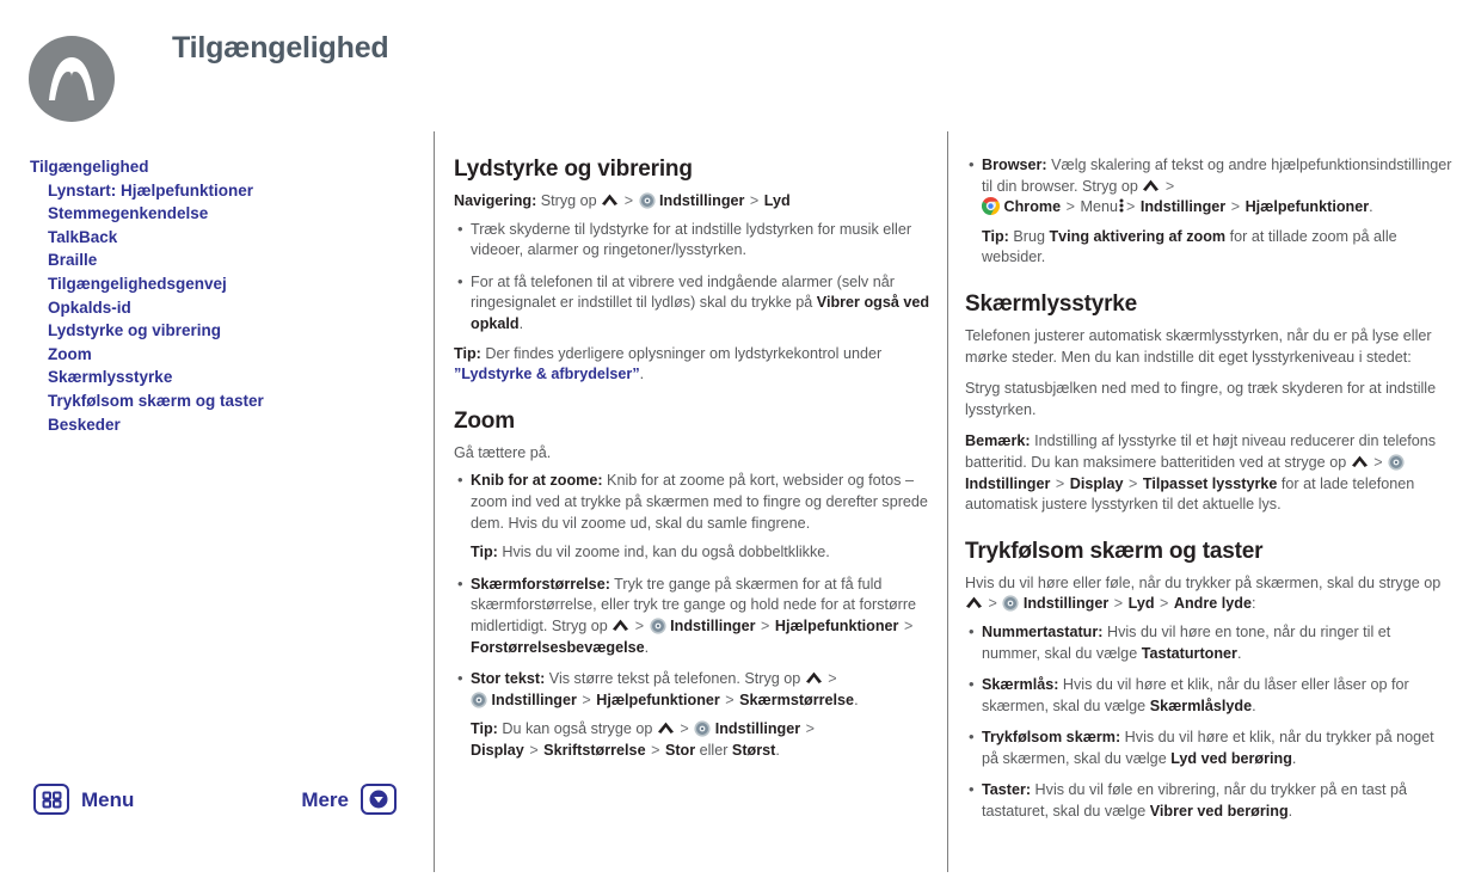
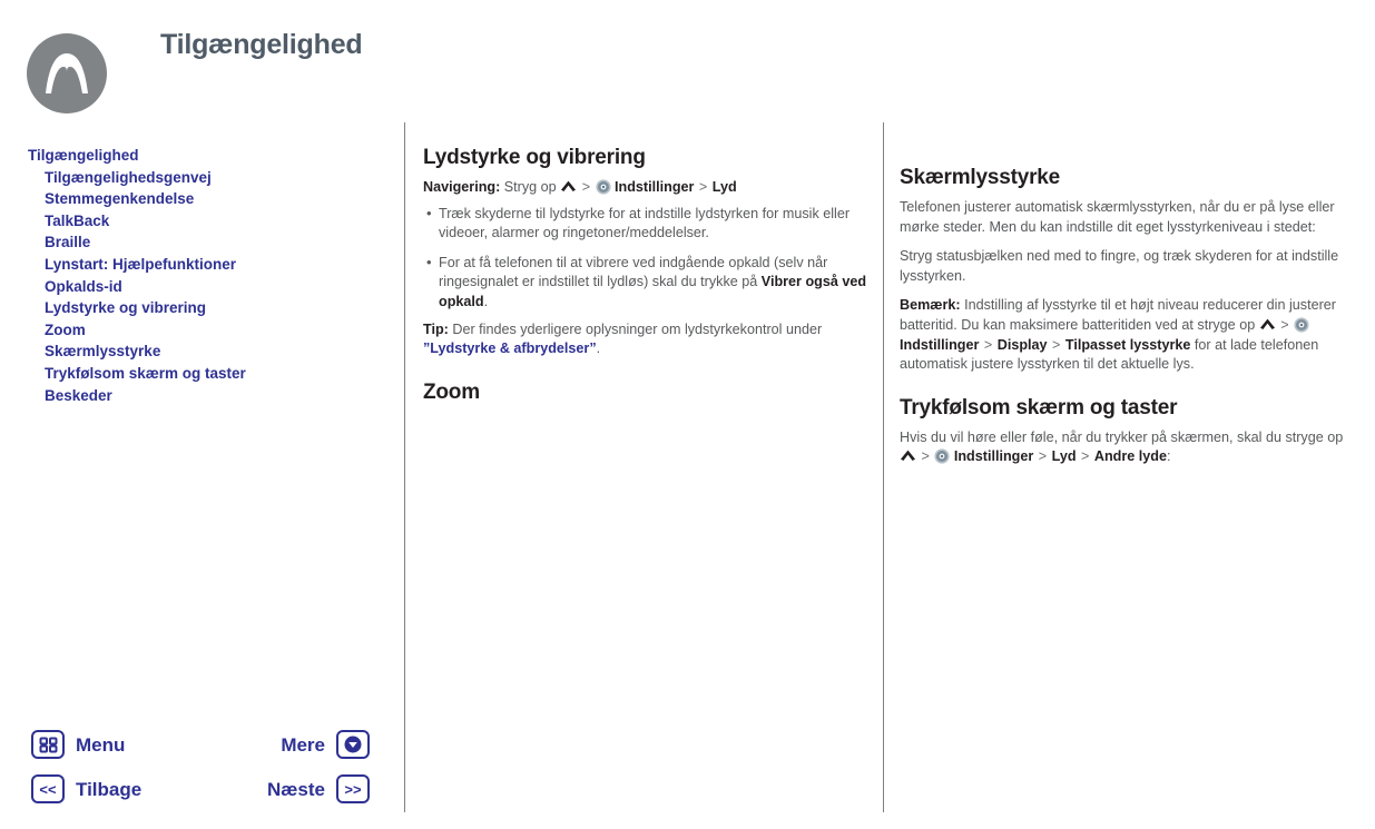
  Tilgængelighed
  Tilgængelighed
- Lynstart: Hjælpefunktioner
+ Tilgængelighedsgenvej
  Stemmegenkendelse
  TalkBack
  Braille
- Tilgængelighedsgenvej
+ Lynstart: Hjælpefunktioner
  Opkalds-id
  Lydstyrke og vibrering
  Zoom
  Skærmlysstyrke
  Trykfølsom skærm og taster
  Beskeder
  Menu
  Mere
+ <<
+ Tilbage
+ Næste
+ >>
  Lydstyrke og vibrering
  Navigering: Stryg op > Indstillinger > Lyd
- Træk skyderne til lydstyrke for at indstille lydstyrken for musik eller videoer, alarmer og ringetoner/lysstyrken.
+ Træk skyderne til lydstyrke for at indstille lydstyrken for musik eller videoer, alarmer og ringetoner/meddelelser.
- For at få telefonen til at vibrere ved indgående alarmer (selv når ringesignalet er indstillet til lydløs) skal du trykke på Vibrer også ved opkald.
+ For at få telefonen til at vibrere ved indgående opkald (selv når ringesignalet er indstillet til lydløs) skal du trykke på Vibrer også ved opkald.
  Tip: Der findes yderligere oplysninger om lydstyrkekontrol under ”Lydstyrke & afbrydelser”.
  Zoom
- Gå tættere på.
- Knib for at zoome: Knib for at zoome på kort, websider og fotos – zoom ind ved at trykke på skærmen med to fingre og derefter sprede dem. Hvis du vil zoome ud, skal du samle fingrene.
- Tip: Hvis du vil zoome ind, kan du også dobbeltklikke.
- Skærmforstørrelse: Tryk tre gange på skærmen for at få fuld skærmforstørrelse, eller tryk tre gange og hold nede for at forstørre midlertidigt. Stryg op > Indstillinger > Hjælpefunktioner > Forstørrelsesbevægelse.
- Stor tekst: Vis større tekst på telefonen. Stryg op >
- Indstillinger > Hjælpefunktioner > Skærmstørrelse.
- Tip: Du kan også stryge op > Indstillinger >
- Display > Skriftstørrelse > Stor eller Størst.
- Browser: Vælg skalering af tekst og andre hjælpefunktionsindstillinger til din browser. Stryg op >
- Chrome > Menu > Indstillinger > Hjælpefunktioner.
- Tip: Brug Tving aktivering af zoom for at tillade zoom på alle websider.
  Skærmlysstyrke
  Telefonen justerer automatisk skærmlysstyrken, når du er på lyse eller mørke steder. Men du kan indstille dit eget lysstyrkeniveau i stedet:
  Stryg statusbjælken ned med to fingre, og træk skyderen for at indstille lysstyrken.
- Bemærk: Indstilling af lysstyrke til et højt niveau reducerer din telefons batteritid. Du kan maksimere batteritiden ved at stryge op > Indstillinger > Display > Tilpasset lysstyrke for at lade telefonen automatisk justere lysstyrken til det aktuelle lys.
+ Bemærk: Indstilling af lysstyrke til et højt niveau reducerer din justerer batteritid. Du kan maksimere batteritiden ved at stryge op > Indstillinger > Display > Tilpasset lysstyrke for at lade telefonen automatisk justere lysstyrken til det aktuelle lys.
  Trykfølsom skærm og taster
  Hvis du vil høre eller føle, når du trykker på skærmen, skal du stryge op > Indstillinger > Lyd > Andre lyde:
- Nummertastatur: Hvis du vil høre en tone, når du ringer til et nummer, skal du vælge Tastaturtoner.
- Skærmlås: Hvis du vil høre et klik, når du låser eller låser op for skærmen, skal du vælge Skærmlåslyde.
- Trykfølsom skærm: Hvis du vil høre et klik, når du trykker på noget på skærmen, skal du vælge Lyd ved berøring.
- Taster: Hvis du vil føle en vibrering, når du trykker på en tast på tastaturet, skal du vælge Vibrer ved berøring.
